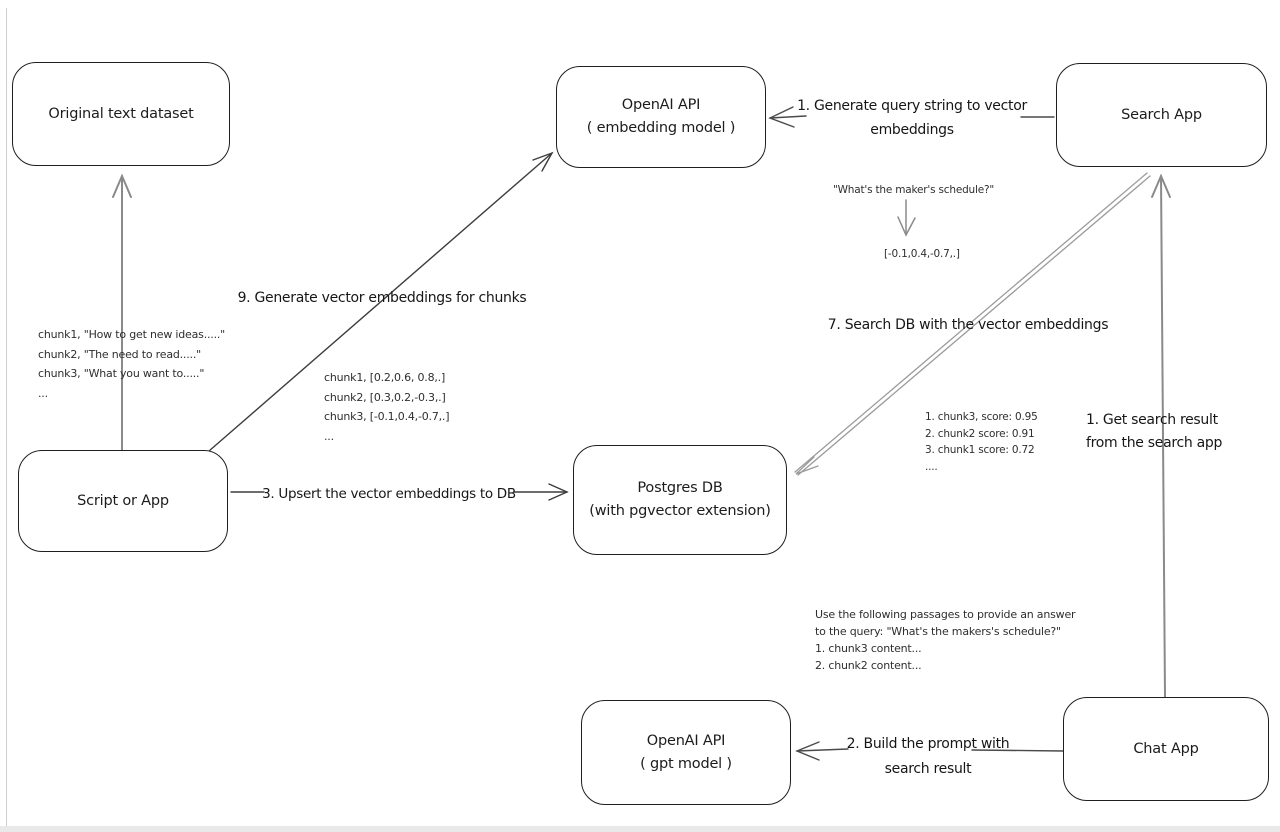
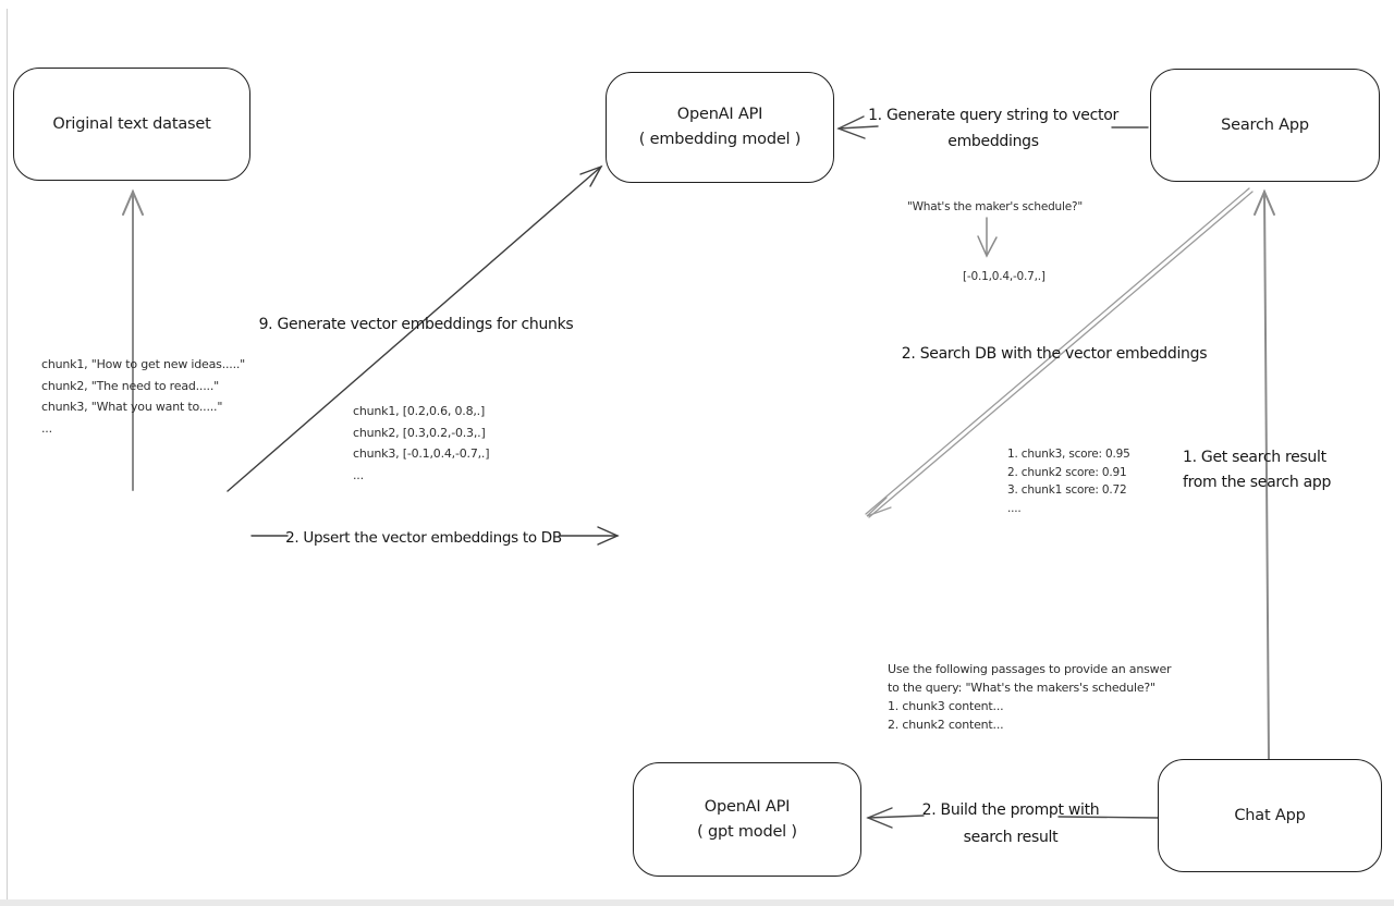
  Original text dataset
  OpenAI API
  ( embedding model )
  Search App
- Script or App
- Postgres DB
- (with pgvector extension)
  OpenAI API
  ( gpt model )
  Chat App
  9. Generate vector embeddings for chunks
- 3. Upsert the vector embeddings to DB
+ 2. Upsert the vector embeddings to DB
  1. Generate query string to vector
  embeddings
- 7. Search DB with the vector embeddings
+ 2. Search DB with the vector embeddings
  1. Get search result
  from the search app
  2. Build the prompt with
  search result
  chunk1, "How to get new ideas....."
  chunk2, "The need to read....."
  chunk3, "What you want to....."
  ...
  chunk1, [0.2,0.6, 0.8,.]
  chunk2, [0.3,0.2,-0.3,.]
  chunk3, [-0.1,0.4,-0.7,.]
  ...
  "What's the maker's schedule?"
  [-0.1,0.4,-0.7,.]
  1. chunk3, score: 0.95
  2. chunk2 score: 0.91
  3. chunk1 score: 0.72
  ....
  Use the following passages to provide an answer
  to the query: "What's the makers's schedule?"
  1. chunk3 content...
  2. chunk2 content...
